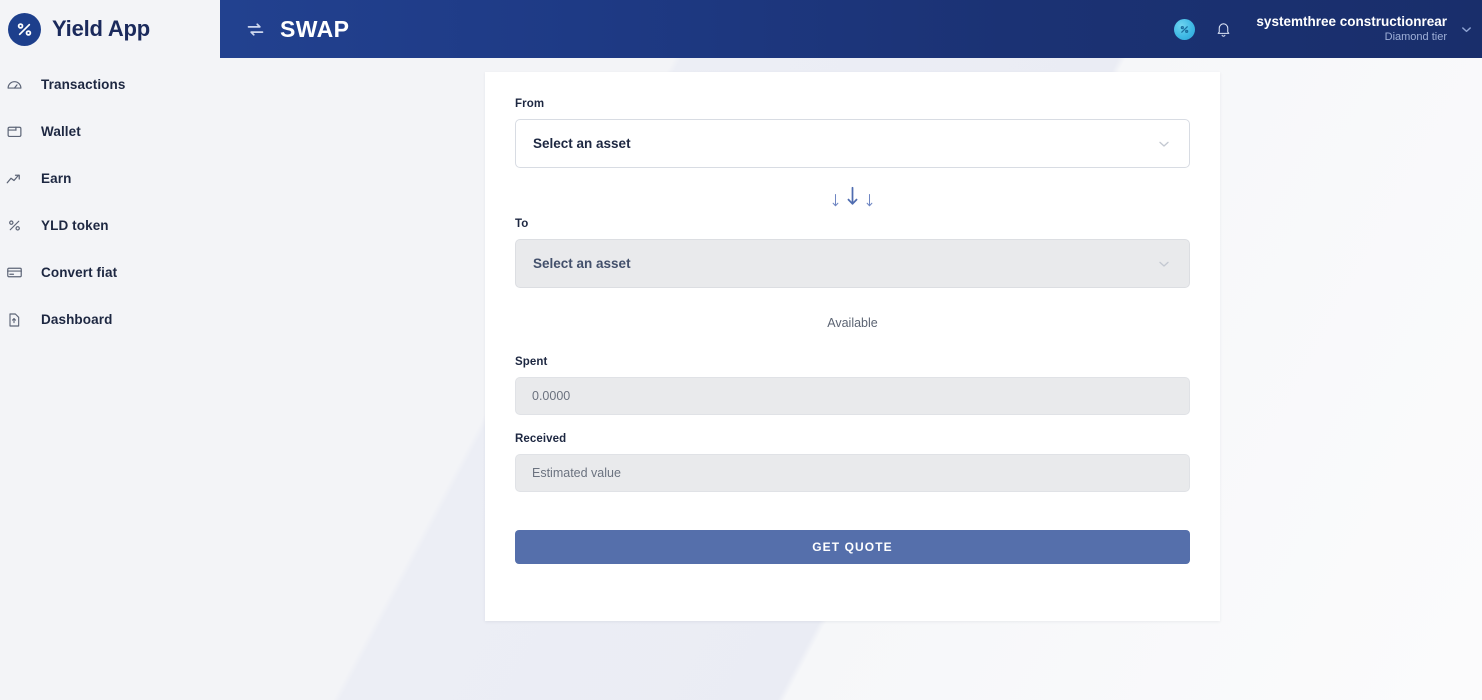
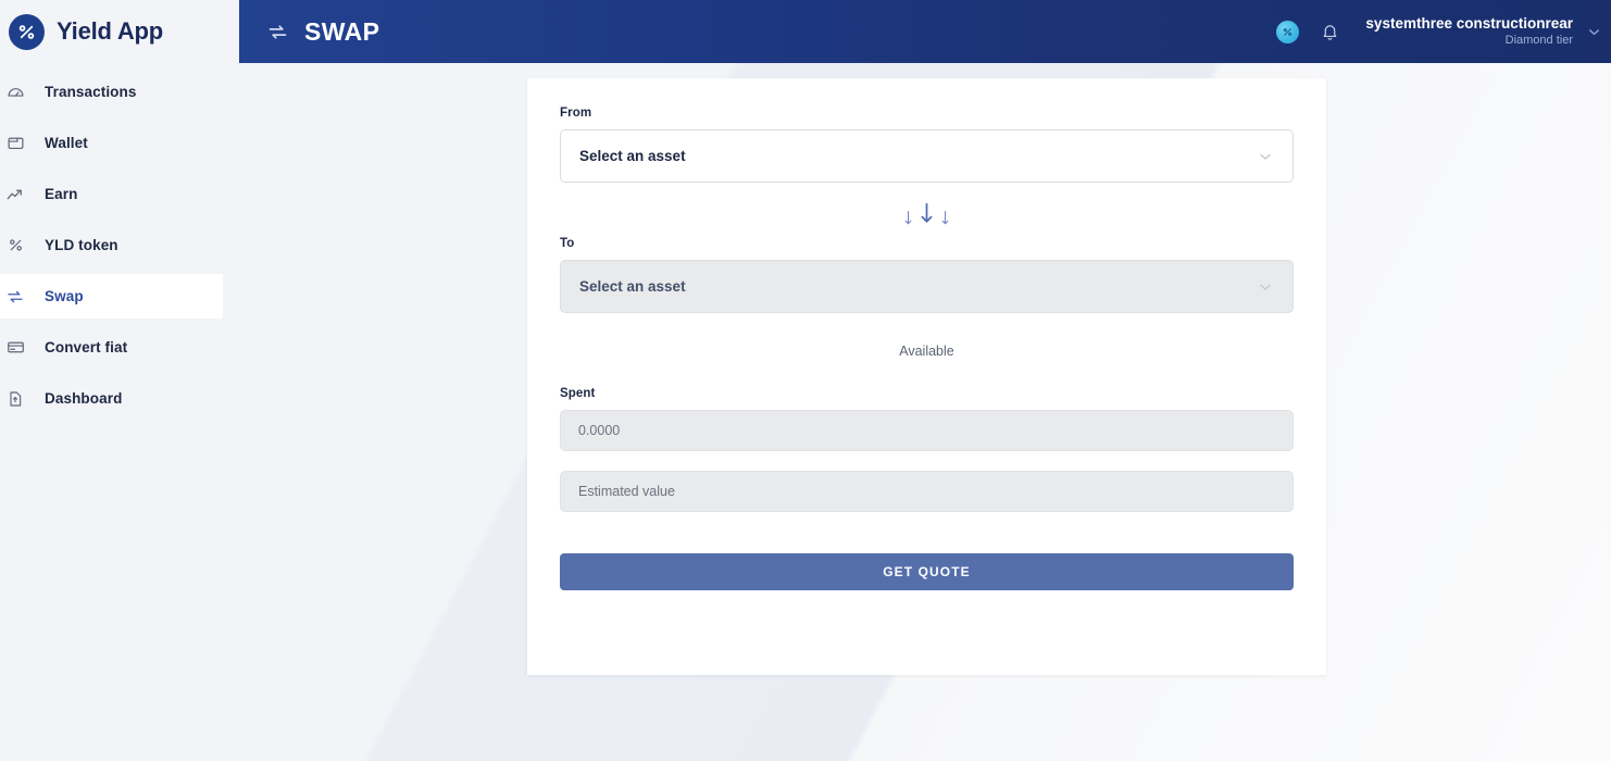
  Yield App
  Transactions
  Wallet
  Earn
  YLD token
+ Swap
  Convert fiat
  Dashboard
  SWAP
  systemthree constructionrear
  Diamond tier
  From
  Select an asset
  To
  Select an asset
  Available
  Spent
  0.0000
- Received
  Estimated value
  GET QUOTE
